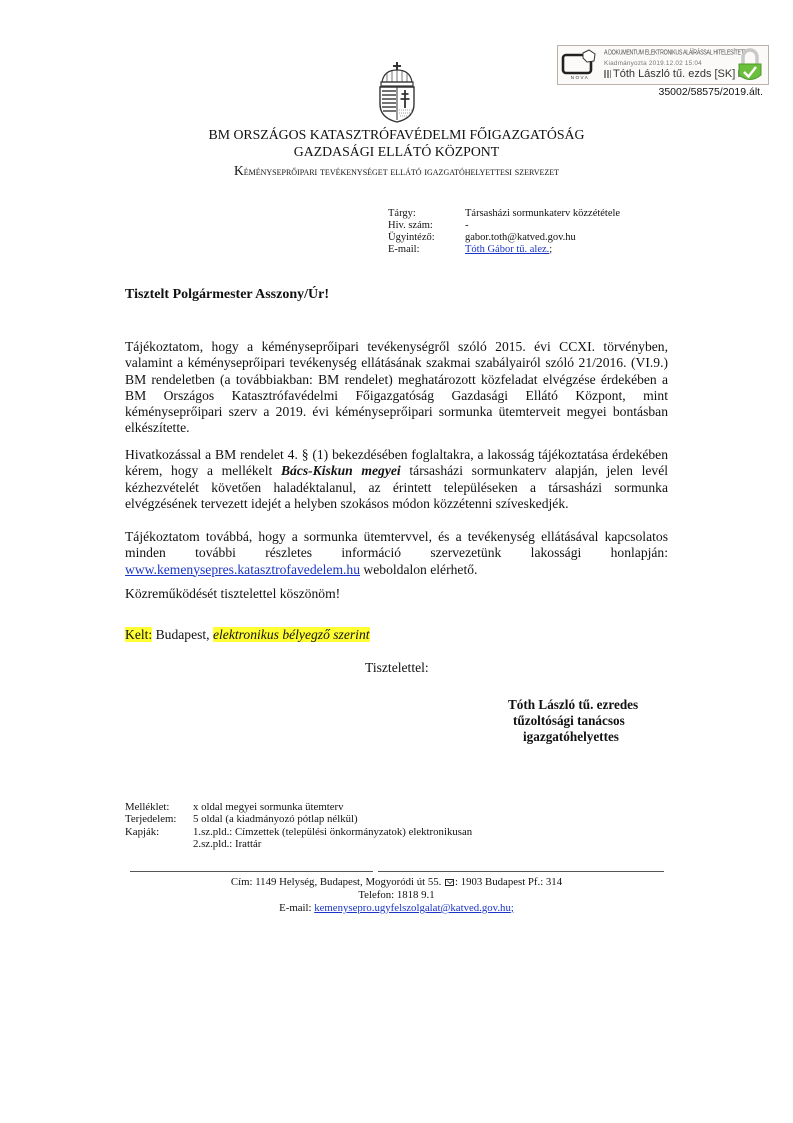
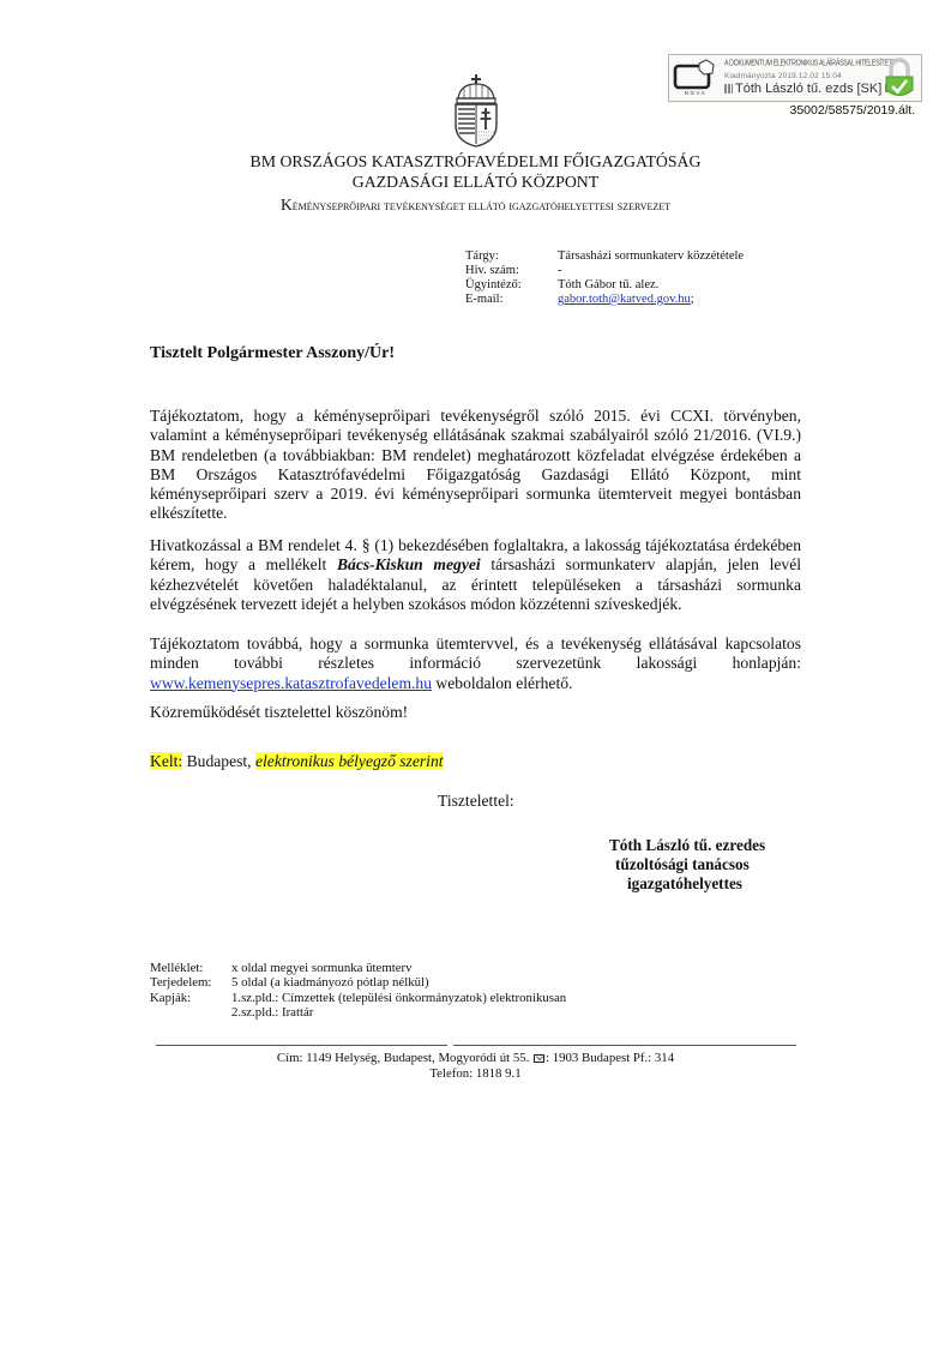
  A DOKUMENTUM ELEKTRONIKUS ALÁÍRÁSSAL HITELESÍTE
  Tóth László tű. ezds [SK]
  35002/58575/2019.ált.
  BM ORSZÁGOS KATASZTRÓFAVÉDELMI FŐIGAZGATÓSÁG
  GAZDASÁGI ELLÁTÓ KÖZPONT
  Kéményseprőipari tevékenységet ellátó igazgatóhelyettesi szervezet
  Tárgy:
  Társasházi sormunkaterv közzététele
  Hiv. szám:
  -
  Ügyintéző:
- gabor.toth@katved.gov.hu
+ Tóth Gábor tű. alez.
  E-mail:
- Tóth Gábor tű. alez.;
+ gabor.toth@katved.gov.hu;
  Tisztelt Polgármester Asszony/Úr!
  Tájékoztatom, hogy a kéményseprőipari tevékenységről szóló 2015. évi CCXI. törvényben, valamint a kéményseprőipari tevékenység ellátásának szakmai szabályairól szóló 21/2016. (VI.9.) BM rendeletben (a továbbiakban: BM rendelet) meghatározott közfeladat elvégzése érdekében a BM Országos Katasztrófavédelmi Főigazgatóság Gazdasági Ellátó Központ, mint kéményseprőipari szerv a 2019. évi kéményseprőipari sormunka ütemterveit megyei bontásban elkészítette.
  Hivatkozással a BM rendelet 4. § (1) bekezdésében foglaltakra, a lakosság tájékoztatása érdekében kérem, hogy a mellékelt Bács-Kiskun megyei társasházi sormunkaterv alapján, jelen levél kézhezvételét követően haladéktalanul, az érintett településeken a társasházi sormunka elvégzésének tervezett idejét a helyben szokásos módon közzétenni szíveskedjék.
  Tájékoztatom továbbá, hogy a sormunka ütemtervvel, és a tevékenység ellátásával kapcsolatos minden további részletes információ szervezetünk lakossági honlapján: www.kemenysepres.katasztrofavedelem.hu weboldalon elérhető.
  Közreműködését tisztelettel köszönöm!
  Kelt: Budapest, elektronikus bélyegző szerint
  Tisztelettel:
  Tóth László tű. ezredes
  tűzoltósági tanácsos
  igazgatóhelyettes
  Melléklet:
  x oldal megyei sormunka ütemterv
  Terjedelem:
  5 oldal (a kiadmányozó pótlap nélkül)
  Kapják:
  1.sz.pld.: Címzettek (települési önkormányzatok) elektronikusan
  2.sz.pld.: Irattár
  Cím: 1149 Helység, Budapest, Mogyoródi út 55. : 1903 Budapest Pf.: 314
  Telefon: 1818 9.1
- E-mail: kemenysepro.ugyfelszolgalat@katved.gov.hu;
